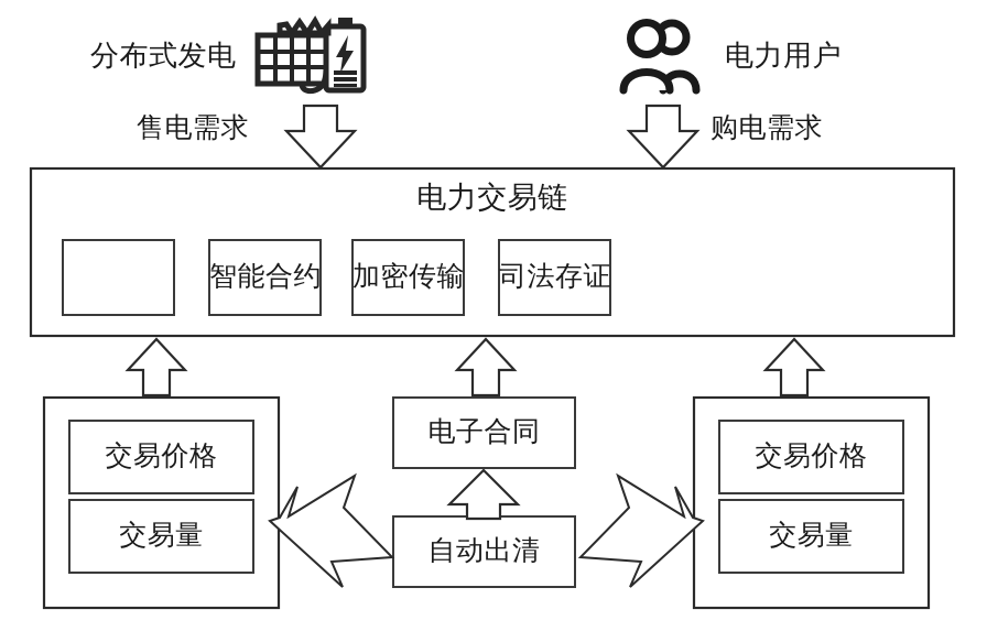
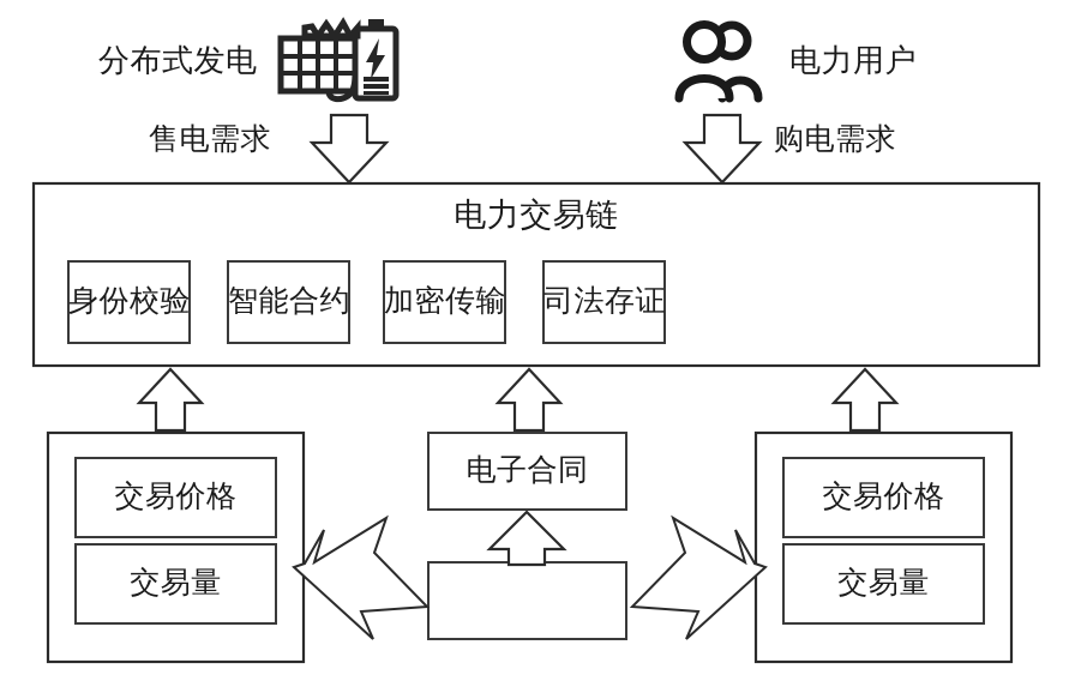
  分布式发电
  电力用户
  售电需求
  购电需求
  电力交易链
+ 身份校验
  智能合约
  加密传输
  司法存证
  交易价格
  交易量
  交易价格
  交易量
  电子合同
- 自动出清
